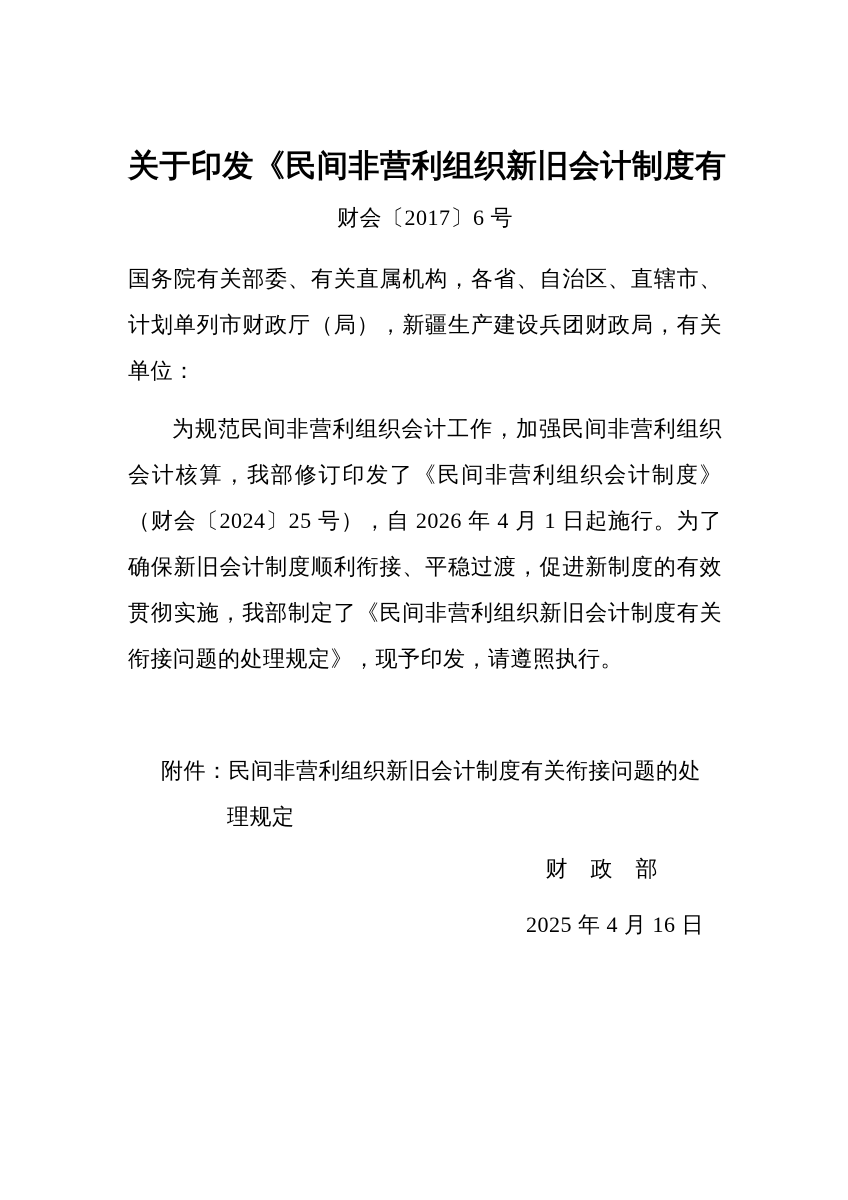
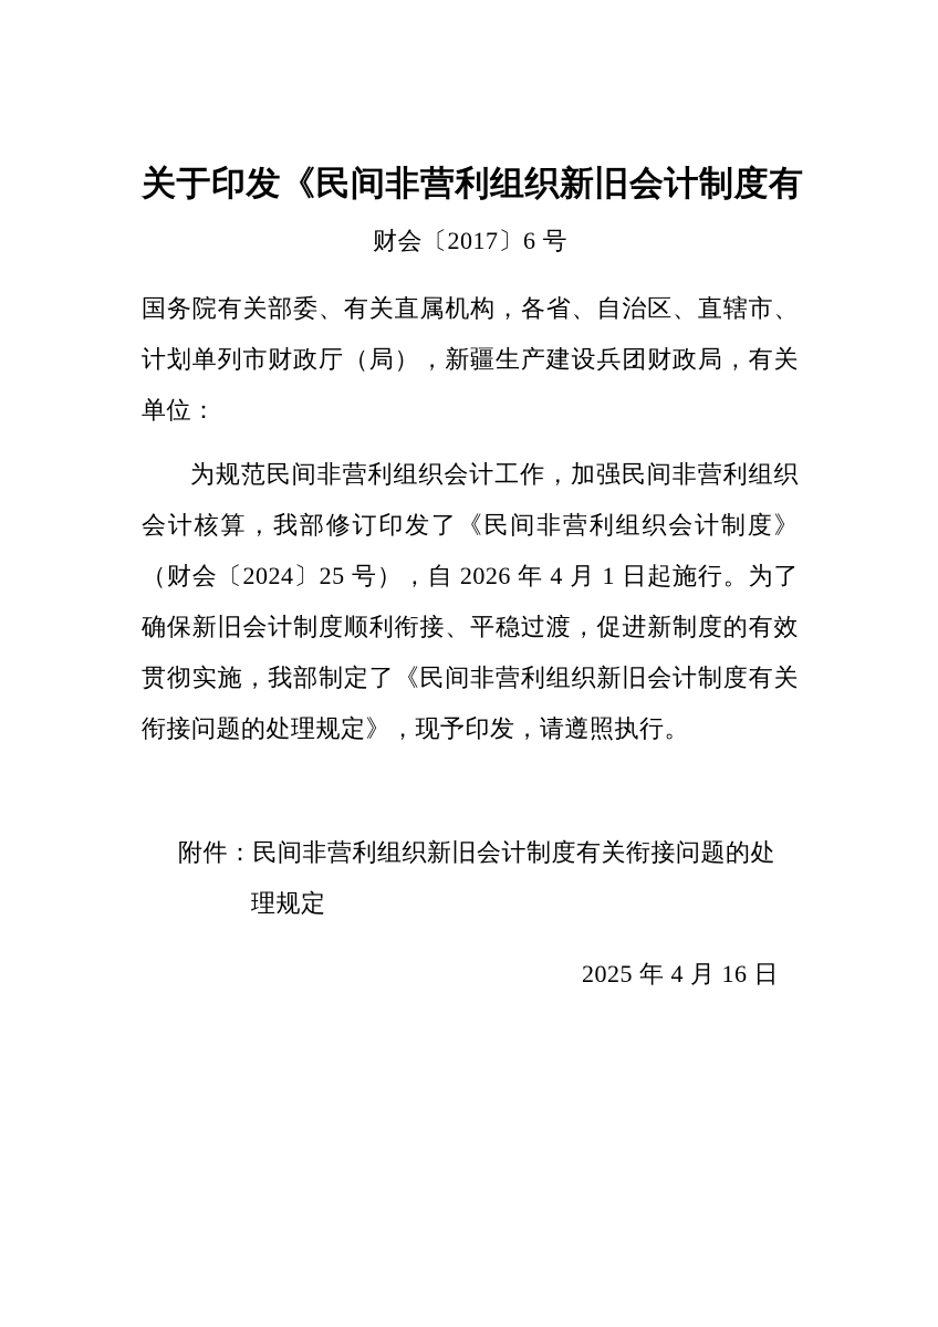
  关于印发《民间非营利组织新旧会计制度有
  财会〔2017〕6 号
  国务院有关部委、有关直属机构，各省、自治区、直辖市、计划单列市财政厅（局），新疆生产建设兵团财政局，有关单位：
  为规范民间非营利组织会计工作，加强民间非营利组织会计核算，我部修订印发了《民间非营利组织会计制度》（财会〔2024〕25 号），自 2026 年 4 月 1 日起施行。为了确保新旧会计制度顺利衔接、平稳过渡，促进新制度的有效贯彻实施，我部制定了《民间非营利组织新旧会计制度有关衔接问题的处理规定》，现予印发，请遵照执行。
  附件：民间非营利组织新旧会计制度有关衔接问题的处理规定
- 财 政 部
  2025 年 4 月 16 日
